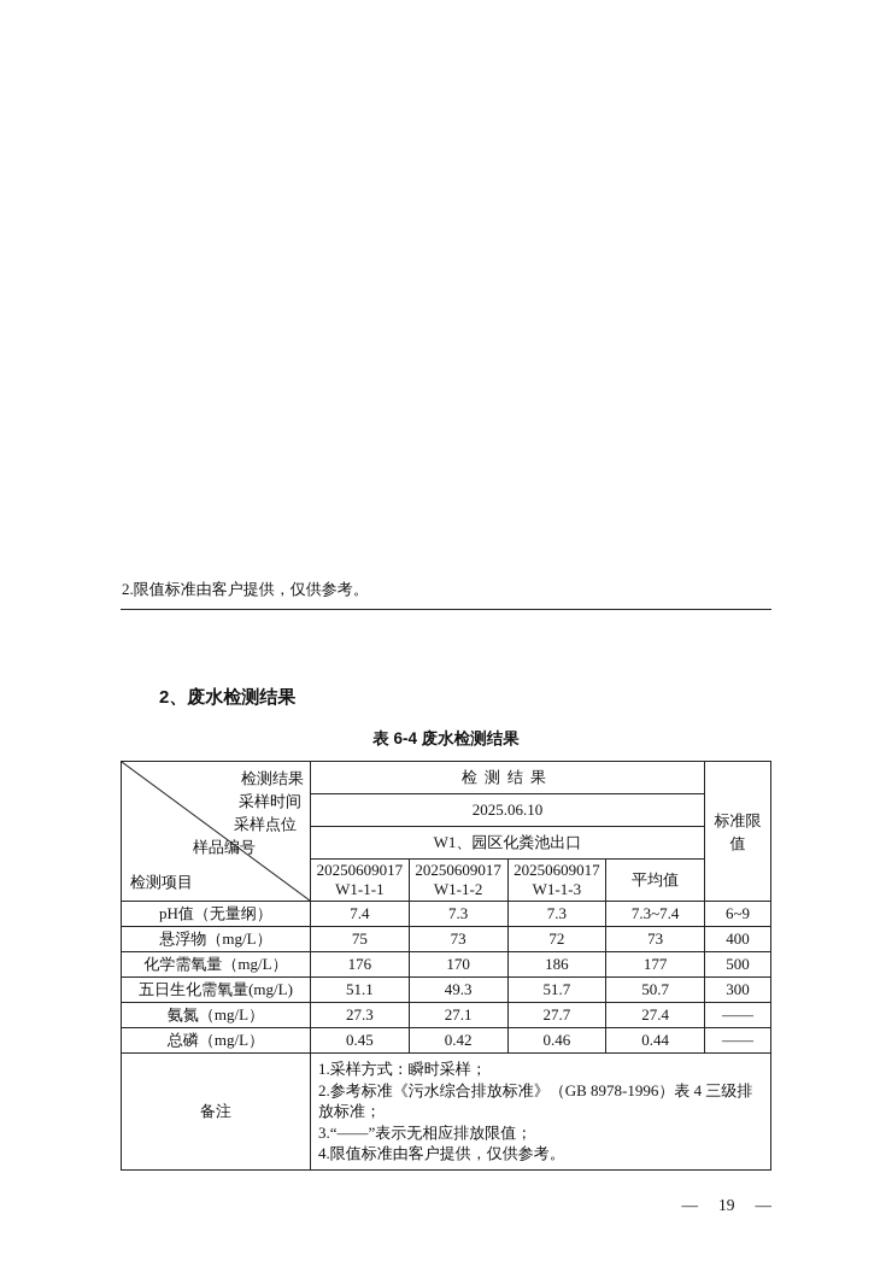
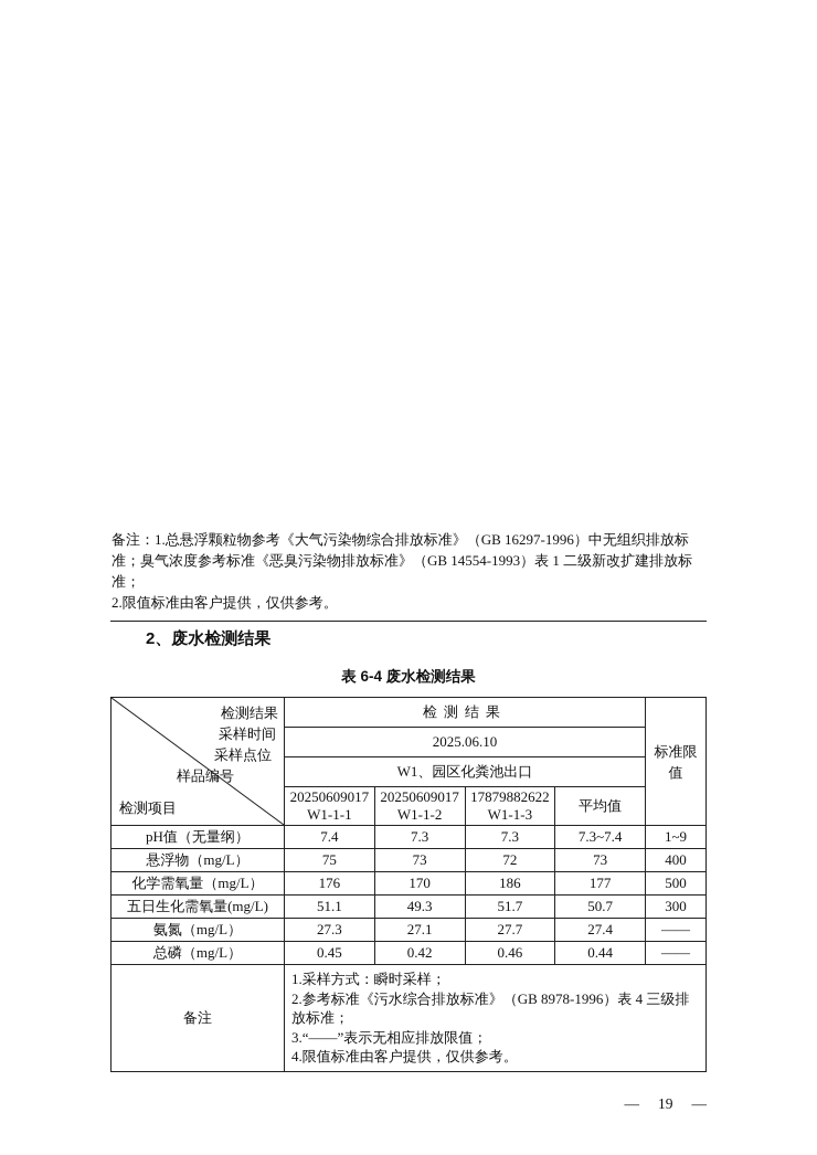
+ 备注：1.总悬浮颗粒物参考《大气污染物综合排放标准》（GB 16297-1996）中无组织排放标准；臭气浓度参考标准《恶臭污染物排放标准》（GB 14554-1993）表 1 二级新改扩建排放标准；
  2.限值标准由客户提供，仅供参考。
  2、废水检测结果
  表 6-4 废水检测结果
  检测结果 采样时间 采样点位 样品编号 检测项目	检测结果	标准限值
  2025.06.10
  W1、园区化粪池出口
- 20250609017 W1-1-1	20250609017 W1-1-2	20250609017 W1-1-3	平均值
+ 20250609017 W1-1-1	20250609017 W1-1-2	17879882622 W1-1-3	平均值
- pH值（无量纲）	7.4	7.3	7.3	7.3~7.4	6~9
+ pH值（无量纲）	7.4	7.3	7.3	7.3~7.4	1~9
  悬浮物（mg/L）	75	73	72	73	400
  化学需氧量（mg/L）	176	170	186	177	500
  五日生化需氧量(mg/L)	51.1	49.3	51.7	50.7	300
  氨氮（mg/L）	27.3	27.1	27.7	27.4	——
  总磷（mg/L）	0.45	0.42	0.46	0.44	——
  备注	1.采样方式：瞬时采样； 2.参考标准《污水综合排放标准》（GB 8978-1996）表 4 三级排放标准； 3.“——”表示无相应排放限值； 4.限值标准由客户提供，仅供参考。
  —
  19
  —
